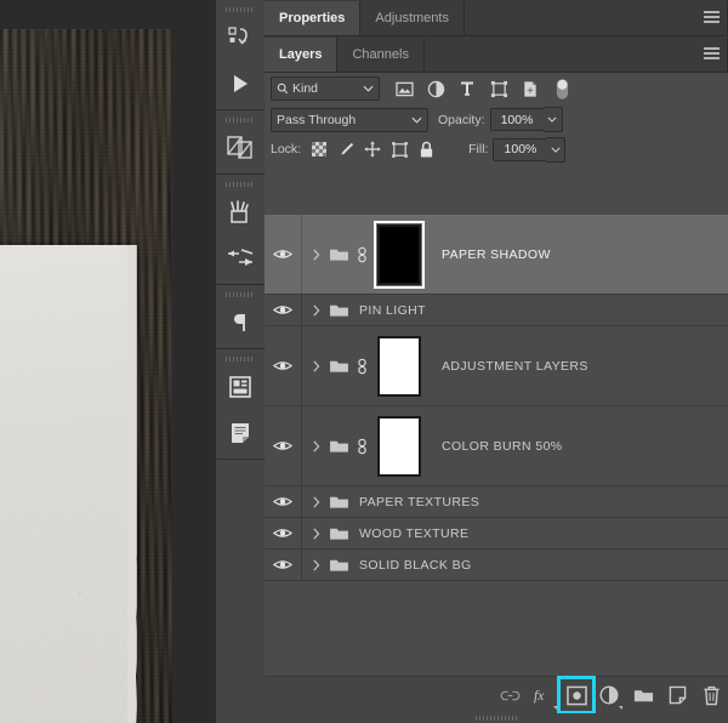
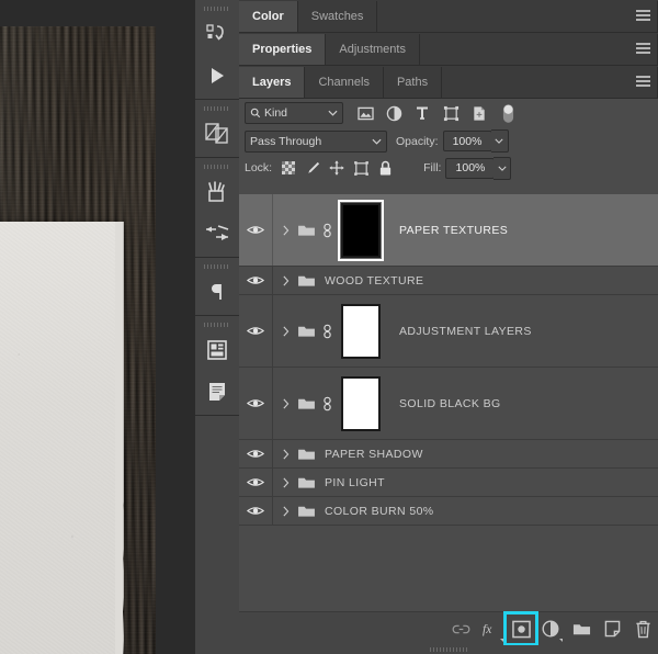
+ Color
+ Swatches
  Properties
  Adjustments
  Layers
  Channels
+ Paths
  Kind
  Pass Through
  Opacity:
  100%
  Lock:
  Fill:
  100%
- PAPER SHADOW
+ PAPER TEXTURES
- PIN LIGHT
+ WOOD TEXTURE
  ADJUSTMENT LAYERS
- COLOR BURN 50%
+ SOLID BLACK BG
- PAPER TEXTURES
+ PAPER SHADOW
- WOOD TEXTURE
+ PIN LIGHT
- SOLID BLACK BG
+ COLOR BURN 50%
  fx
